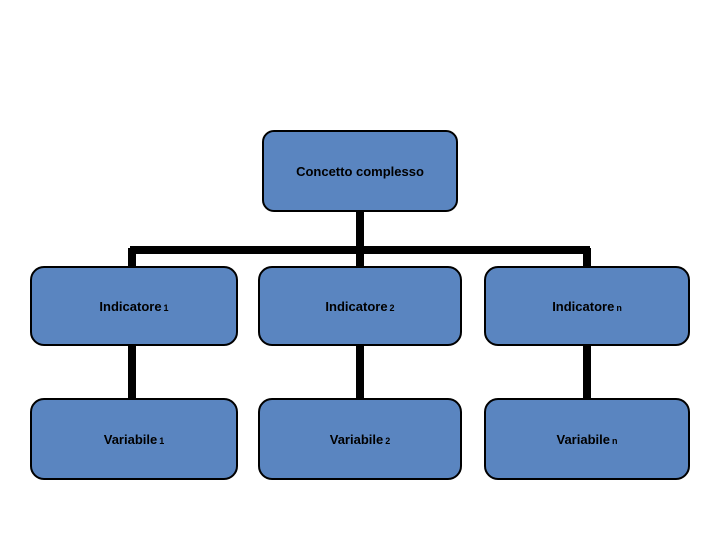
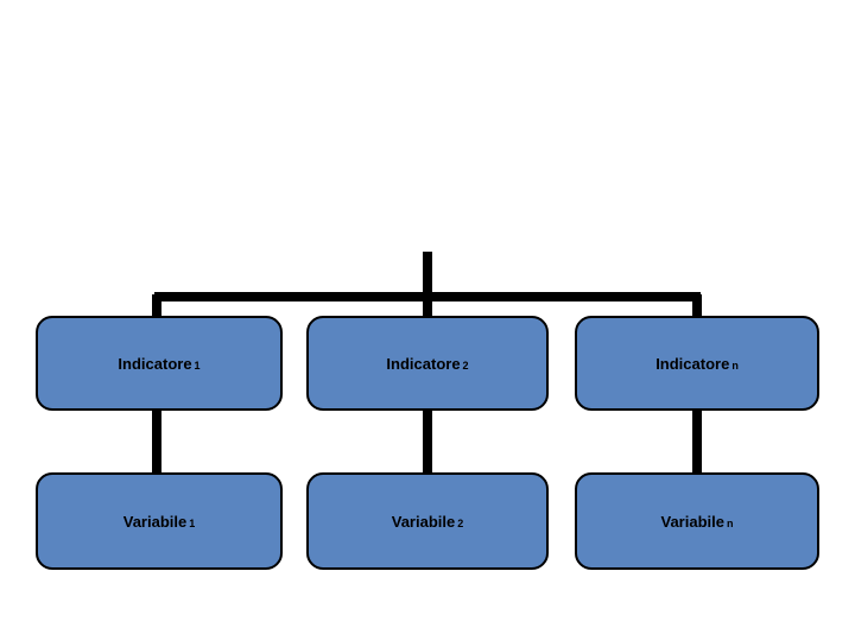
- Concetto complesso
  Indicatore
  1
  Indicatore
  2
  Indicatore
  n
  Variabile
  1
  Variabile
  2
  Variabile
  n
